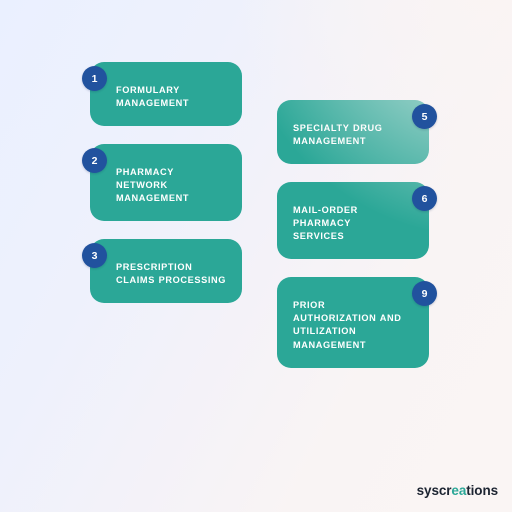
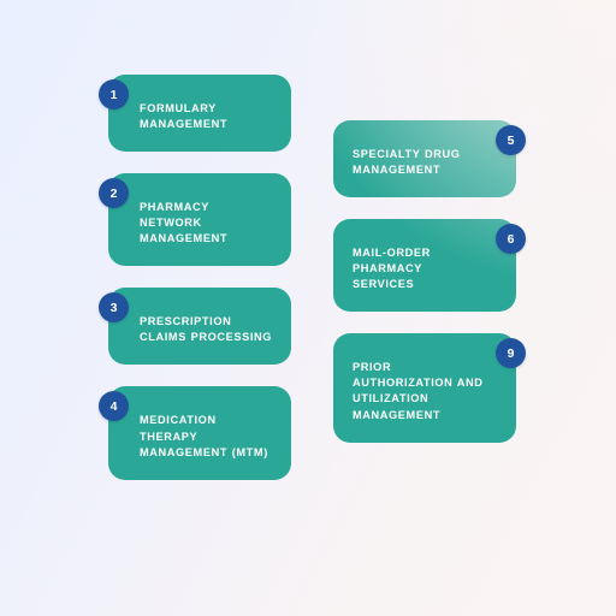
  1
  FORMULARY
  MANAGEMENT
  2
  PHARMACY NETWORK
  MANAGEMENT
  3
  PRESCRIPTION
  CLAIMS PROCESSING
+ 4
+ MEDICATION THERAPY
+ MANAGEMENT (MTM)
  5
  6
  9
  PRIOR
  AUTHORIZATION AND
  UTILIZATION
  MANAGEMENT
- syscr
- ea
- tions
